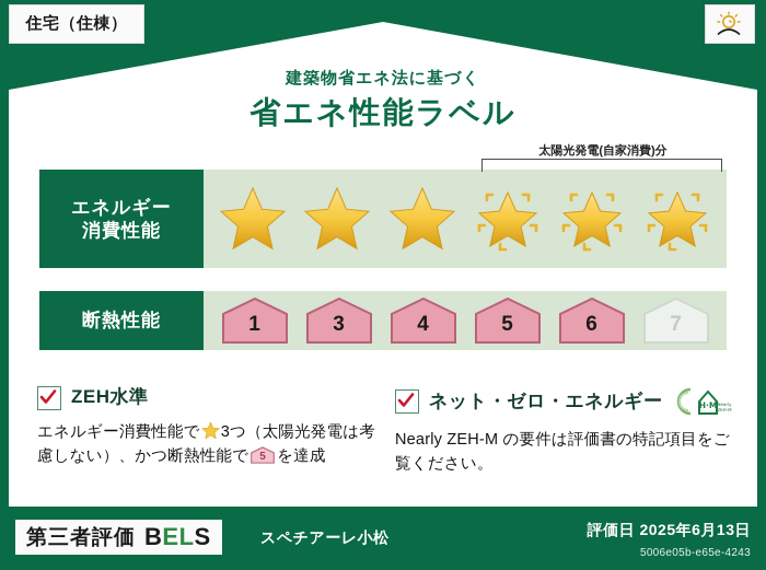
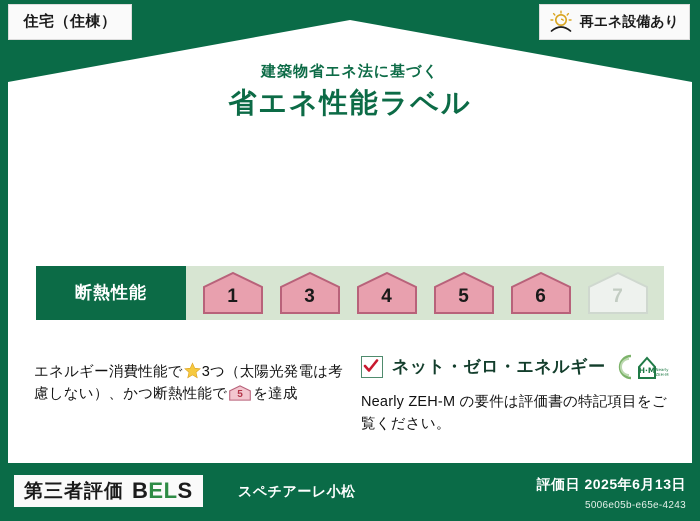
  住宅（住棟）
+ 再エネ設備あり
  建築物省エネ法に基づく
  省エネ性能ラベル
- エネルギー
- 消費性能
- 太陽光発電(自家消費)分
  断熱性能
  1
  3
  4
  5
  6
  7
- ZEH水準
  エネルギー消費性能で 3つ（太陽光発電は考慮しない）、かつ断熱性能で
  5
  を達成
  ネット・ゼロ・エネルギー
  H·M
  Nearly ZEH-M の要件は評価書の特記項目をご覧ください。
  第三者評価
  BELS
  スペチアーレ小松
  評価日 2025年6月13日
  5006e05b-e65e-4243
